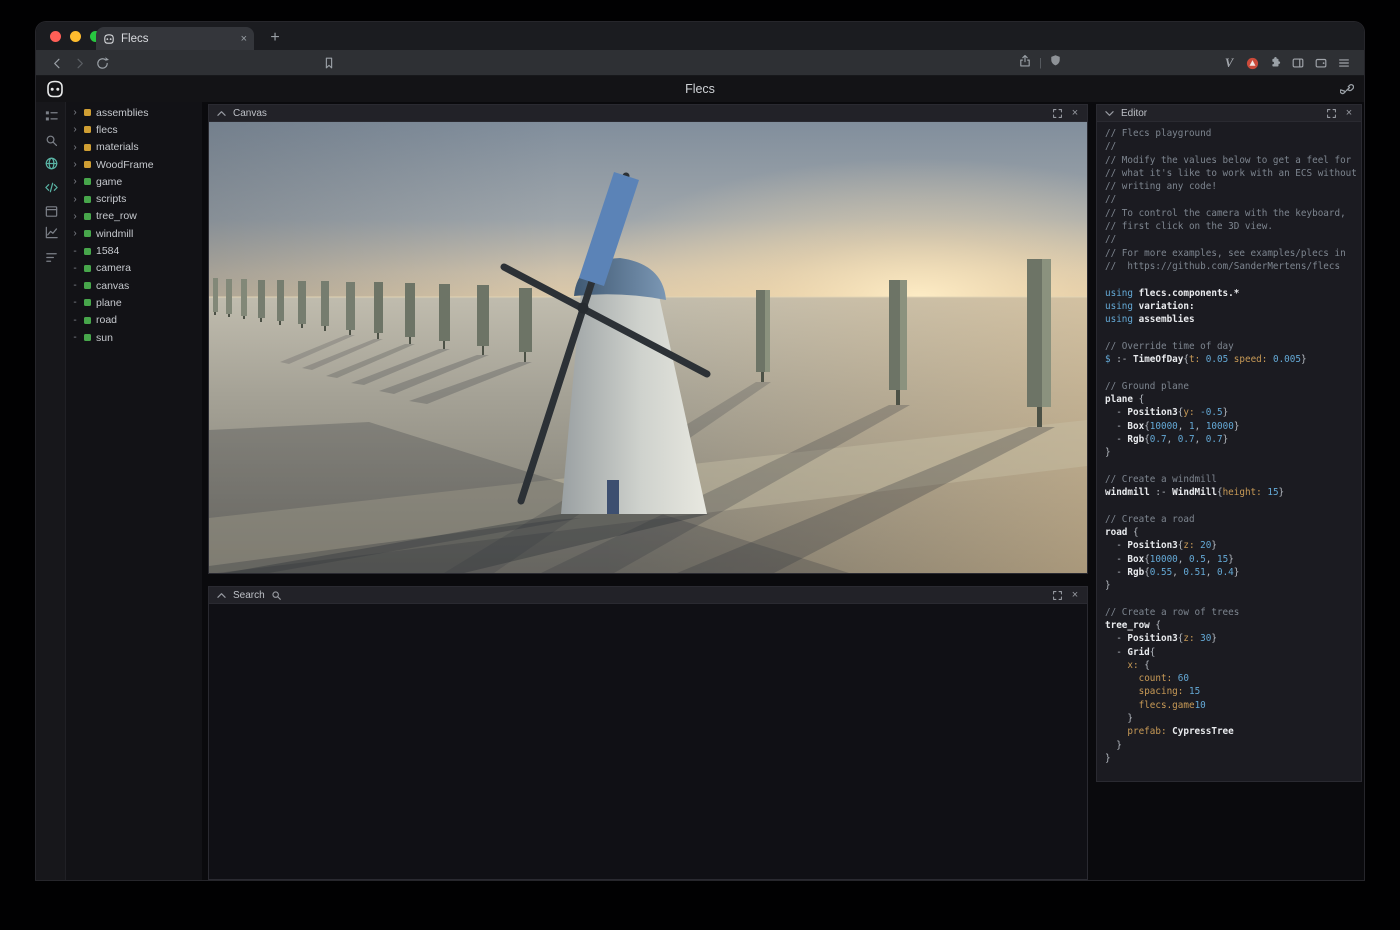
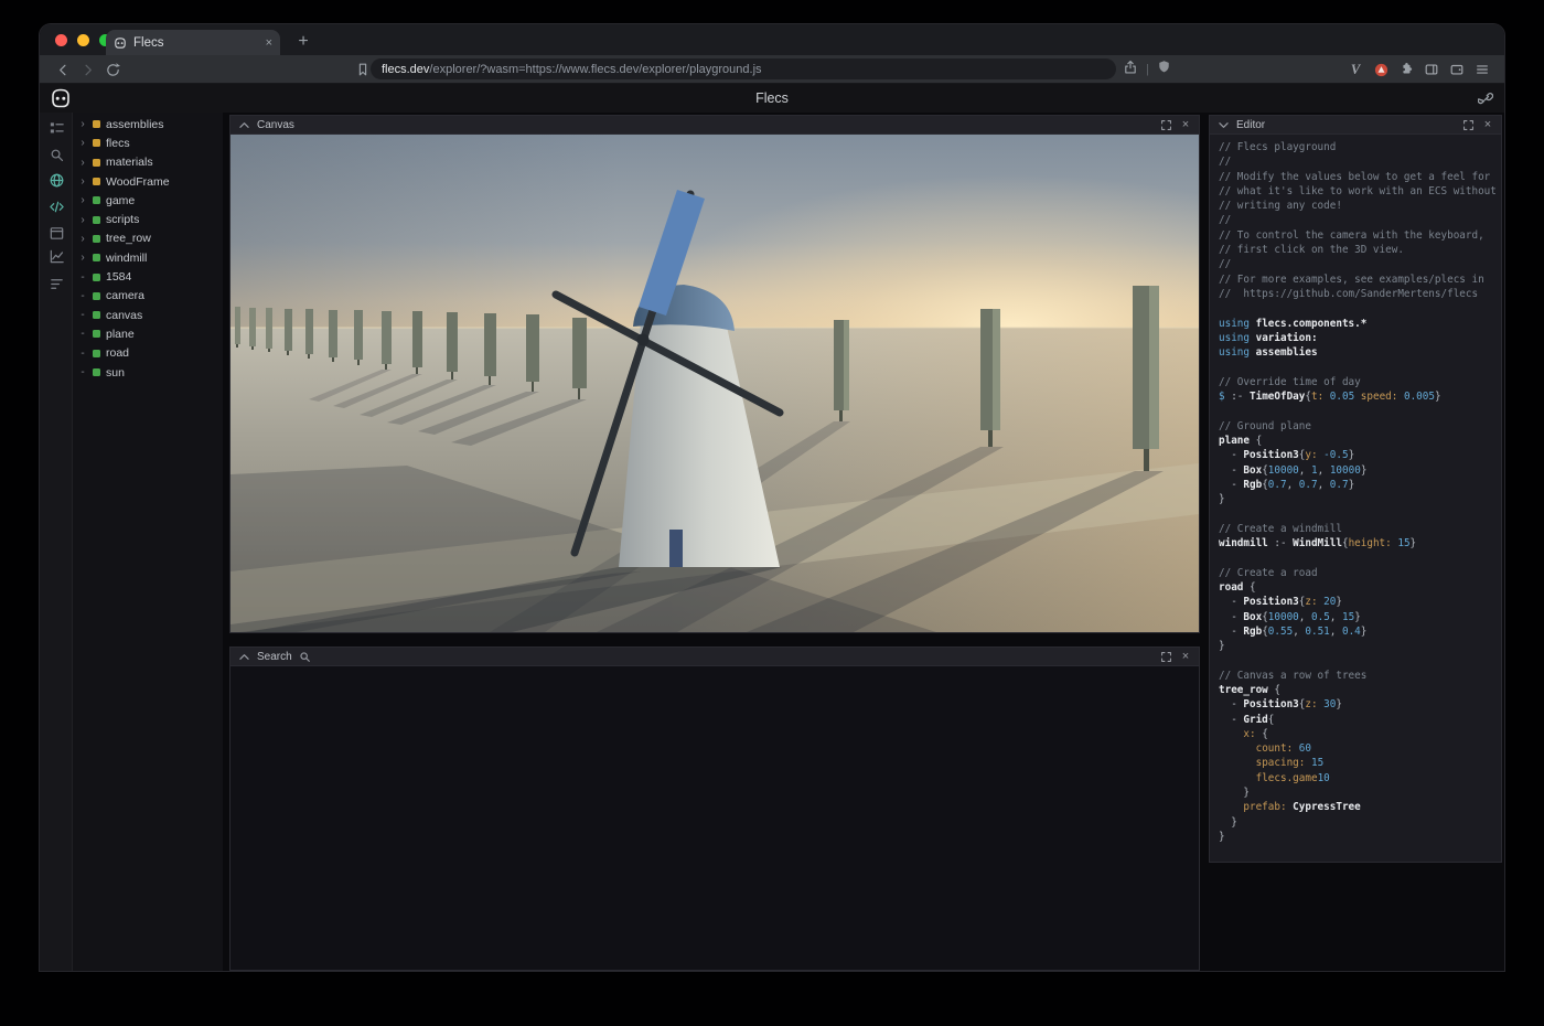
  Flecs
  ×
  +
+ flecs.dev
+ /explorer/?wasm=https://www.flecs.dev/explorer/playground.js
  |
  V
  Flecs
  ›
  assemblies
  ›
  flecs
  ›
  materials
  ›
  WoodFrame
  ›
  game
  ›
  scripts
  ›
  tree_row
  ›
  windmill
  -
  1584
  -
  camera
  -
  canvas
  -
  plane
  -
  road
  -
  sun
  Canvas
  ×
  Search
  ×
  Editor
  ×
  // Flecs playground
  //
  // Modify the values below to get a feel for
  // what it's like to work with an ECS without
  // writing any code!
  //
  // To control the camera with the keyboard,
  // first click on the 3D view.
  //
  // For more examples, see examples/plecs in
  // https://github.com/SanderMertens/flecs
  using flecs.components.*
  using variation:
  using assemblies
  // Override time of day
  $ :- TimeOfDay{t: 0.05 speed: 0.005}
  // Ground plane
  plane {
  - Position3{y: -0.5}
  - Box{10000, 1, 10000}
  - Rgb{0.7, 0.7, 0.7}
  }
  // Create a windmill
  windmill :- WindMill{height: 15}
  // Create a road
  road {
  - Position3{z: 20}
  - Box{10000, 0.5, 15}
  - Rgb{0.55, 0.51, 0.4}
  }
- // Create a row of trees
+ // Canvas a row of trees
  tree_row {
  - Position3{z: 30}
  - Grid{
  x: {
  count: 60
  spacing: 15
  flecs.game10
  }
  prefab: CypressTree
  }
  }
